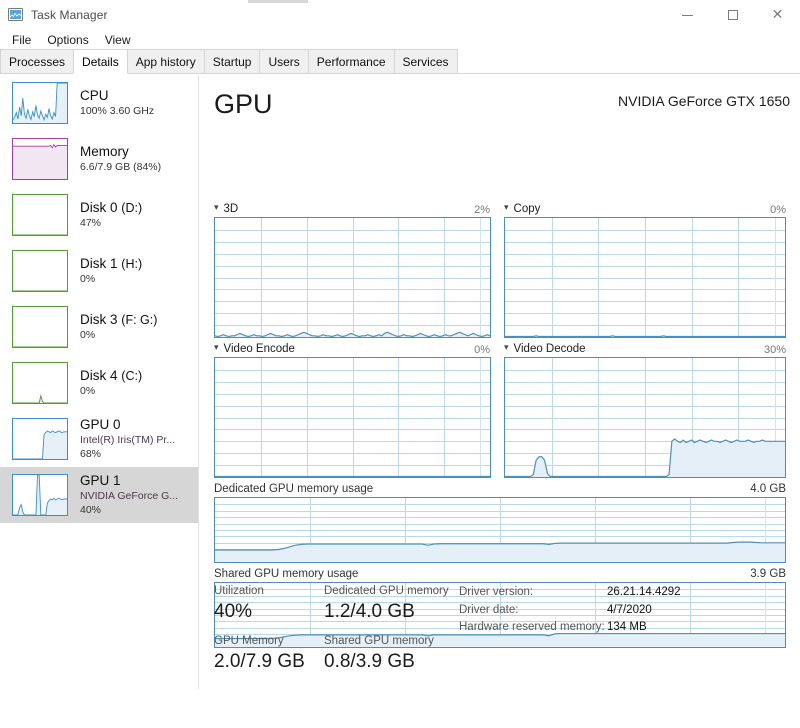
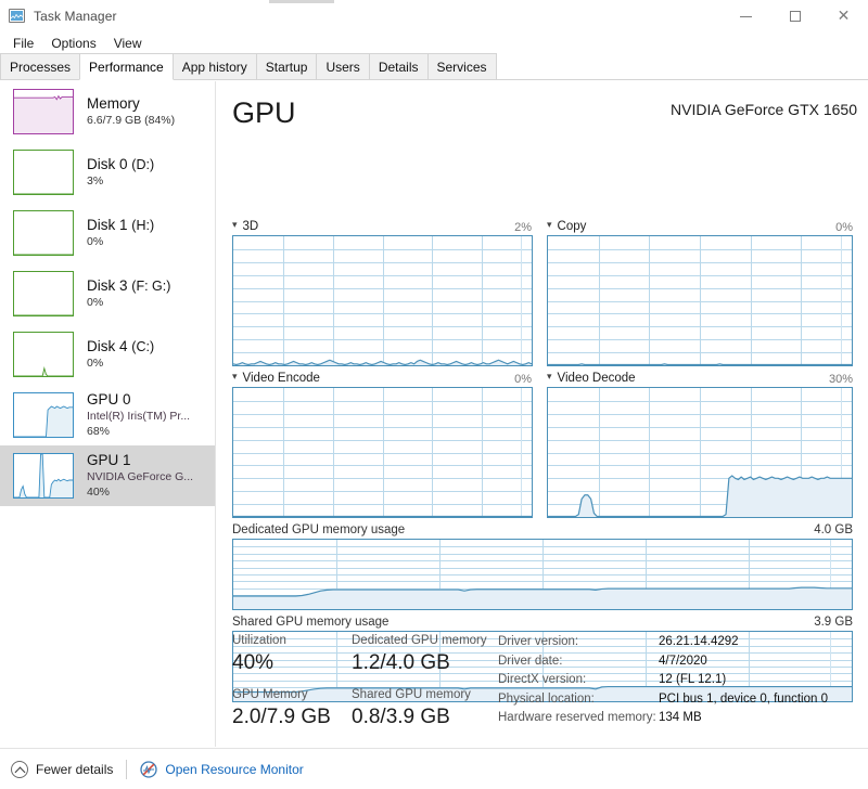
  Task Manager
  ✕
  File
  Options
  View
  Processes
- Details
+ Performance
  App history
  Startup
  Users
- Performance
+ Details
  Services
- CPU
- 100% 3.60 GHz
  Memory
  6.6/7.9 GB (84%)
  Disk 0 (D:)
- 47%
+ 3%
  Disk 1 (H:)
  0%
  Disk 3 (F: G:)
  0%
  Disk 4 (C:)
  0%
  GPU 0
  Intel(R) Iris(TM) Pr...
  68%
  GPU 1
  NVIDIA GeForce G...
  40%
  GPU
  NVIDIA GeForce GTX 1650
  ▾
  3D
  2%
  ▾
  Copy
  0%
  ▾
  Video Encode
  0%
  ▾
  Video Decode
  30%
  Dedicated GPU memory usage
  4.0 GB
  Shared GPU memory usage
  3.9 GB
  Utilization
  40%
  GPU Memory
  2.0/7.9 GB
  Dedicated GPU memory
  1.2/4.0 GB
  Shared GPU memory
  0.8/3.9 GB
  Driver version:
  26.21.14.4292
  Driver date:
  4/7/2020
+ DirectX version:
+ 12 (FL 12.1)
+ Physical location:
+ PCI bus 1, device 0, function 0
  Hardware reserved memory:
  134 MB
+ Fewer details
+ Open Resource Monitor
